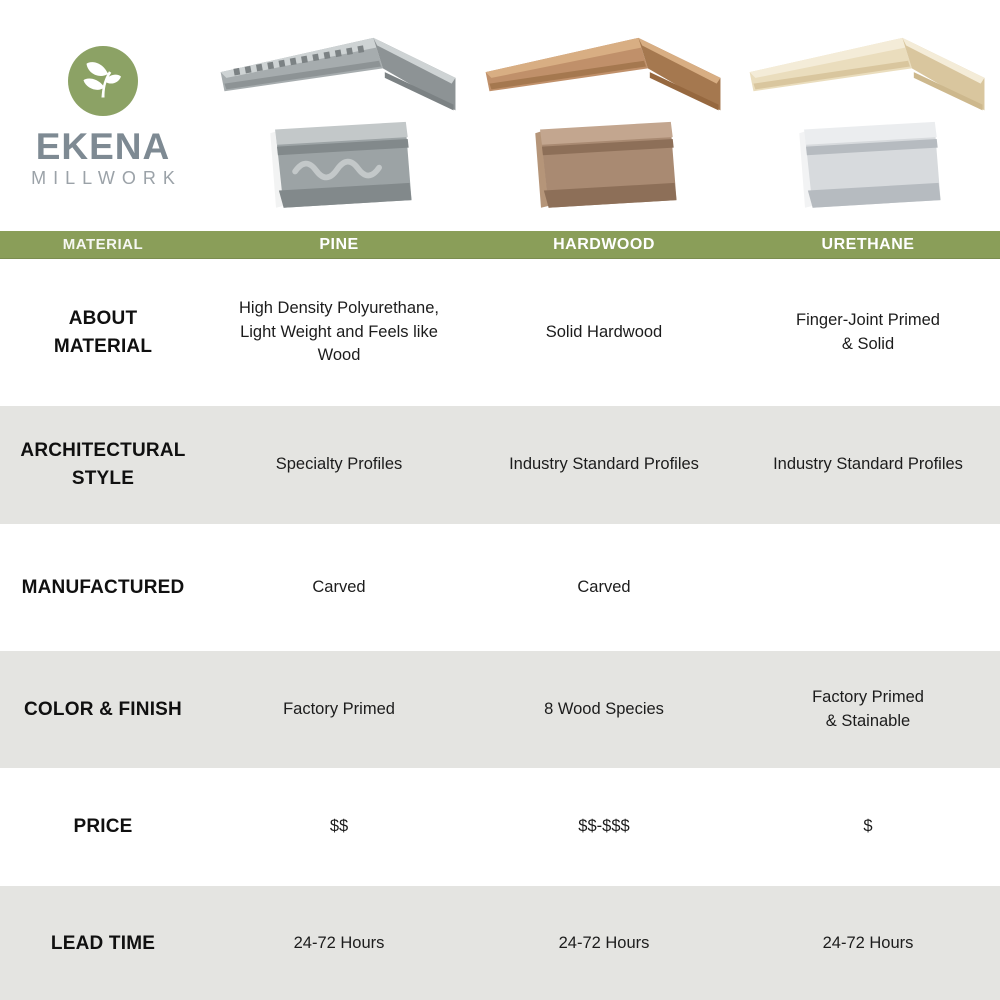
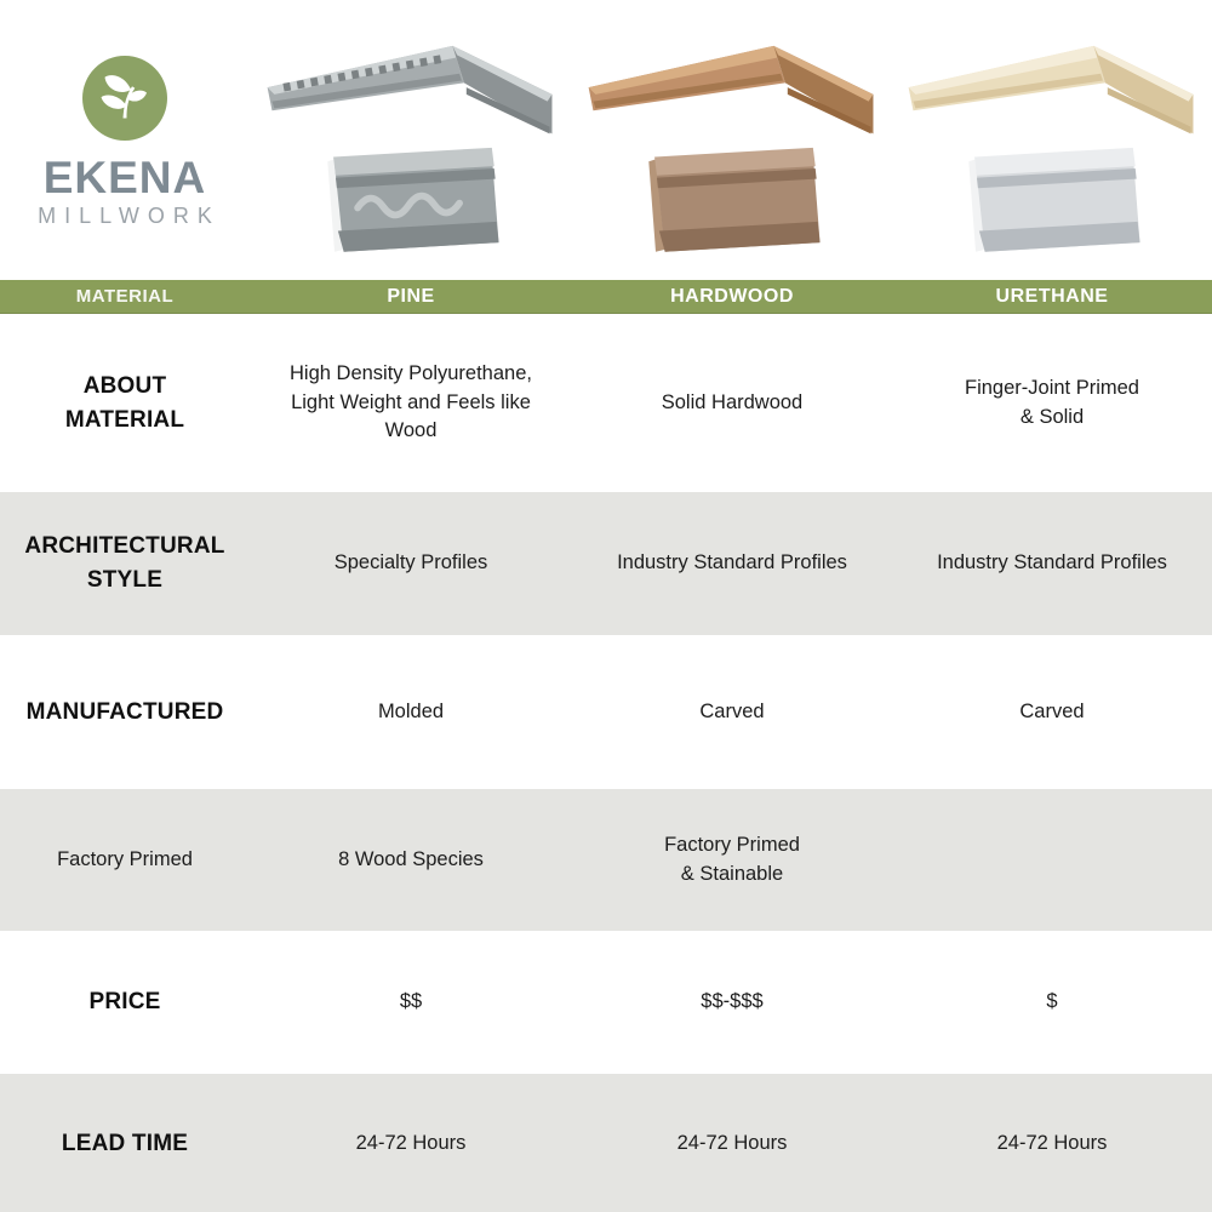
  EKENA
  MILLWORK
  MATERIAL
  PINE
  HARDWOOD
  URETHANE
  ABOUT
  MATERIAL
  High Density Polyurethane,
  Light Weight and Feels like
  Wood
  Solid Hardwood
  Finger-Joint Primed
  & Solid
  ARCHITECTURAL
  STYLE
  Specialty Profiles
  Industry Standard Profiles
  Industry Standard Profiles
  MANUFACTURED
+ Molded
  Carved
  Carved
- COLOR & FINISH
  Factory Primed
  8 Wood Species
  Factory Primed
  & Stainable
  PRICE
  $$
  $$-$$$
  $
  LEAD TIME
  24-72 Hours
  24-72 Hours
  24-72 Hours
